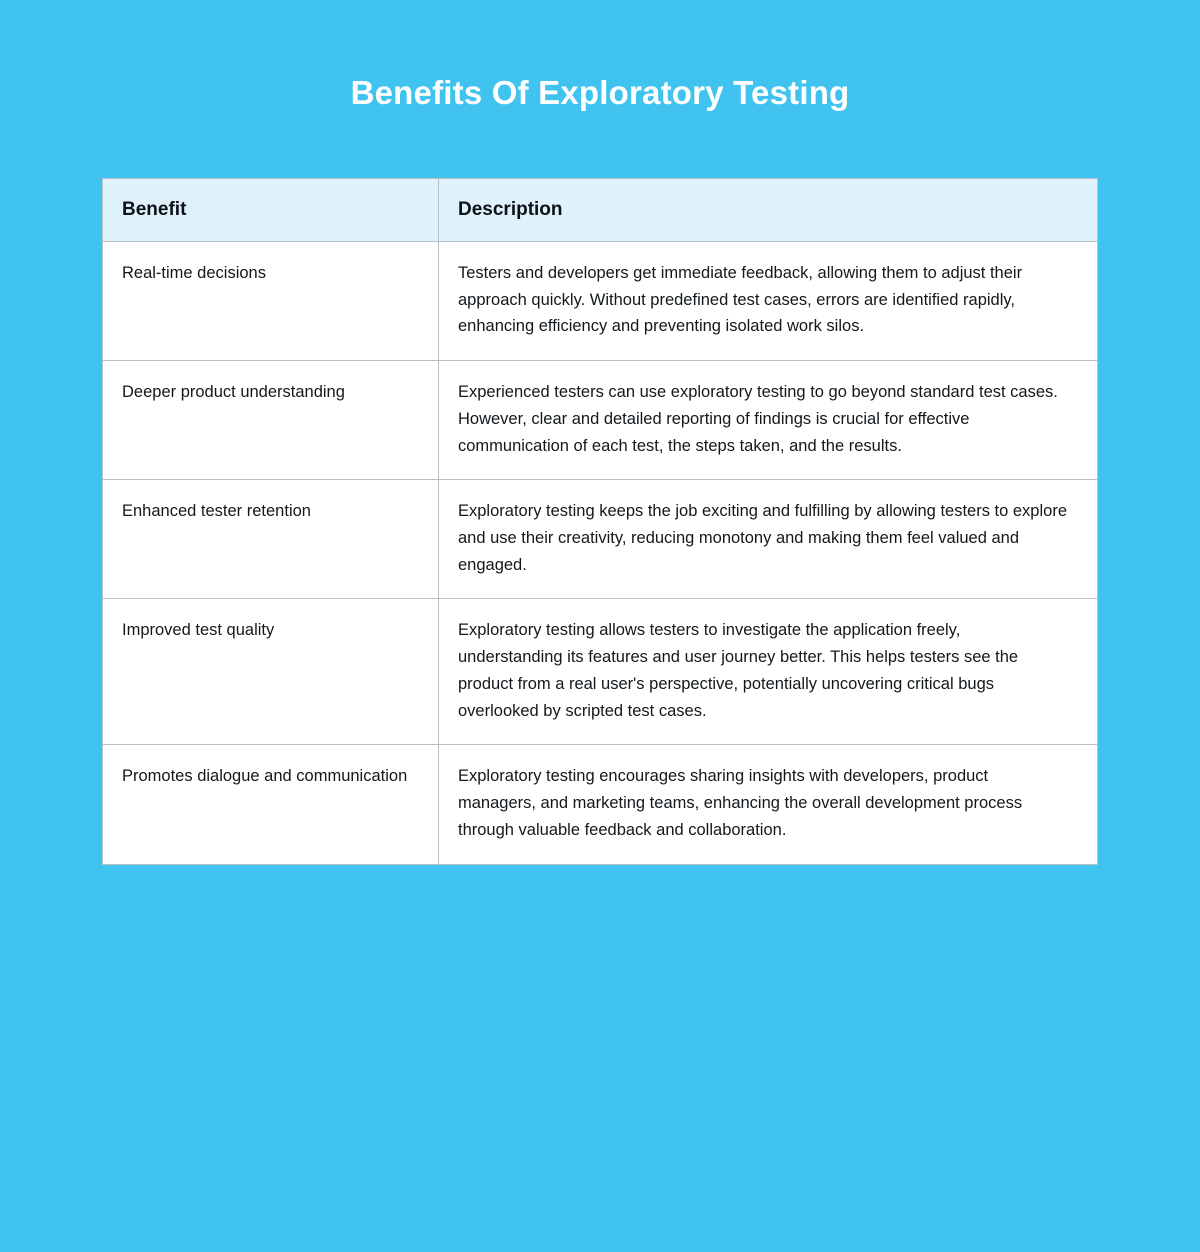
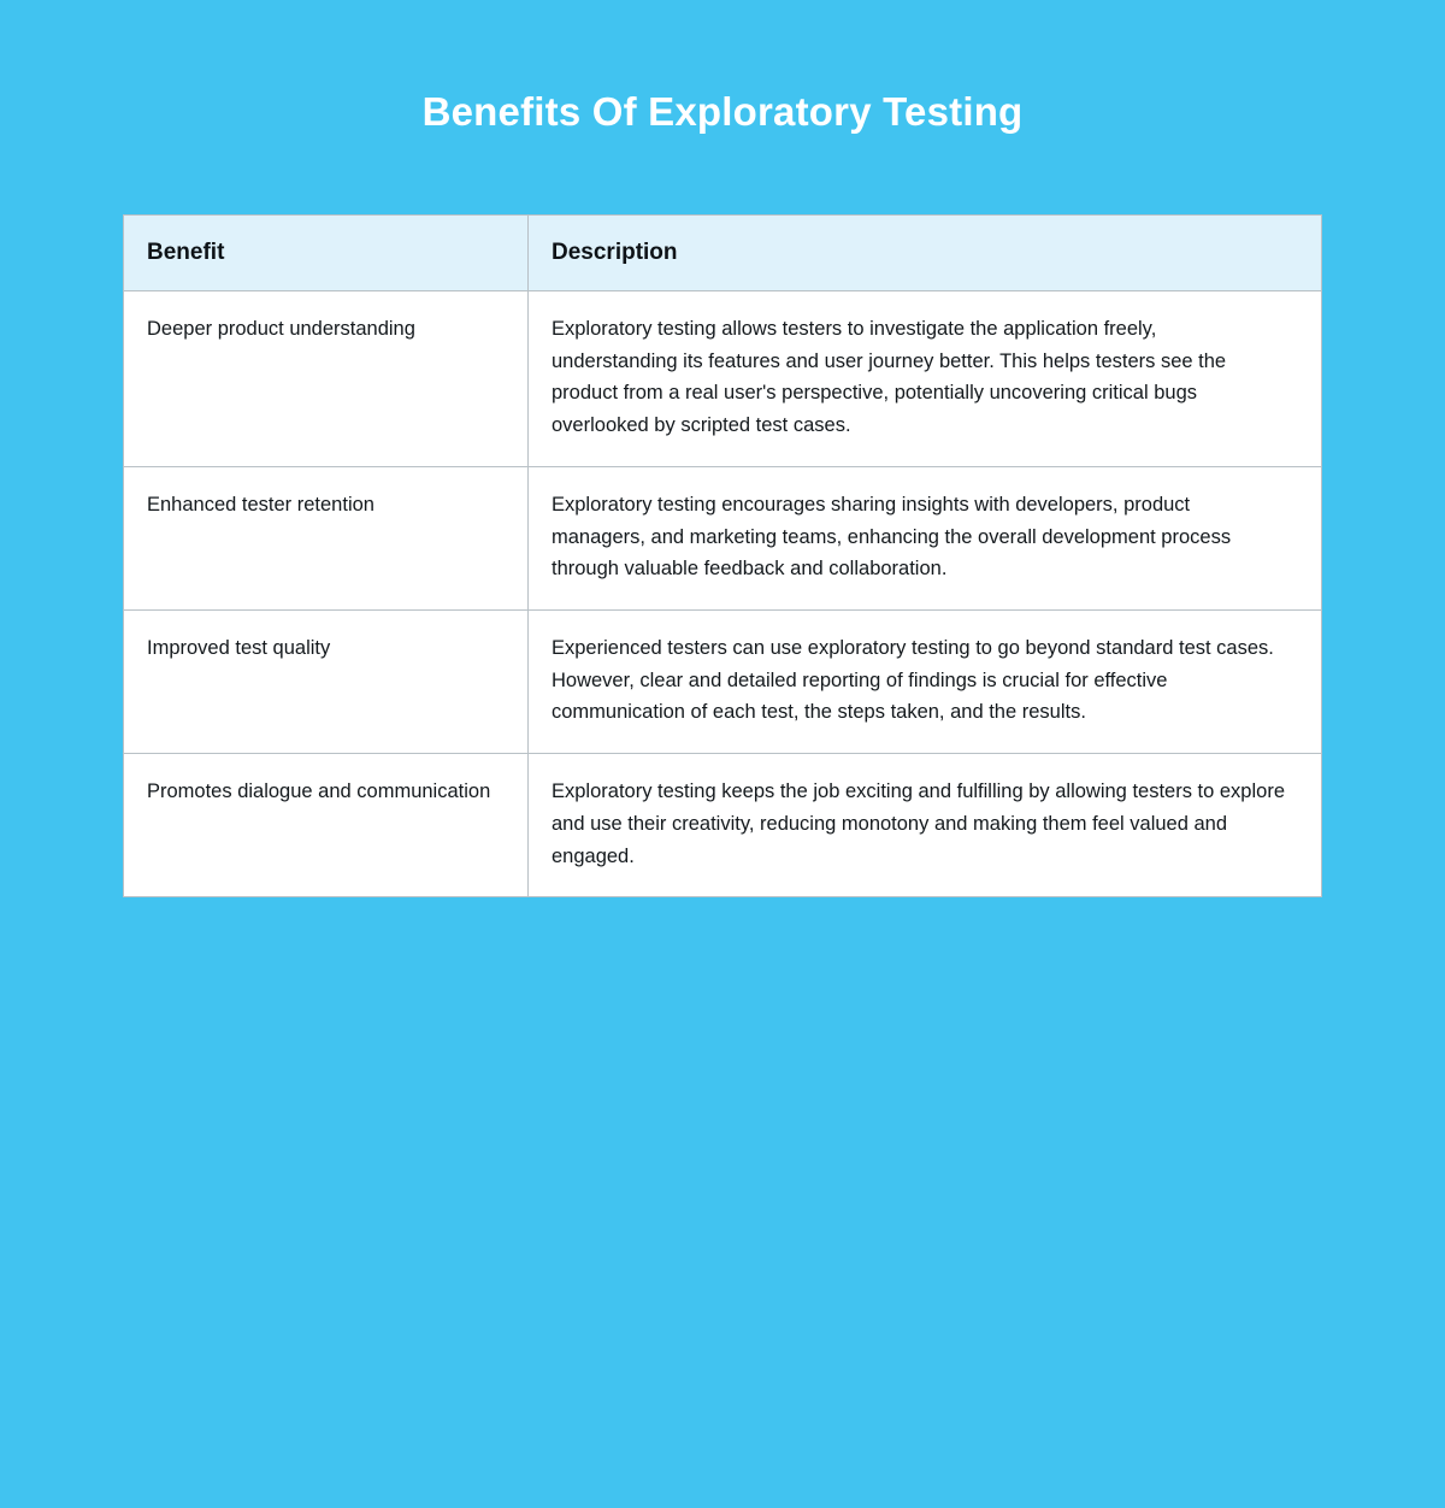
  Benefits Of Exploratory Testing
  Benefit	Description
- Real-time decisions	Testers and developers get immediate feedback, allowing them to adjust their approach quickly. Without predefined test cases, errors are identified rapidly, enhancing efficiency and preventing isolated work silos.
- Deeper product understanding	Experienced testers can use exploratory testing to go beyond standard test cases. However, clear and detailed reporting of findings is crucial for effective communication of each test, the steps taken, and the results.
+ Deeper product understanding	Exploratory testing allows testers to investigate the application freely, understanding its features and user journey better. This helps testers see the product from a real user's perspective, potentially uncovering critical bugs overlooked by scripted test cases.
- Enhanced tester retention	Exploratory testing keeps the job exciting and fulfilling by allowing testers to explore and use their creativity, reducing monotony and making them feel valued and engaged.
+ Enhanced tester retention	Exploratory testing encourages sharing insights with developers, product managers, and marketing teams, enhancing the overall development process through valuable feedback and collaboration.
- Improved test quality	Exploratory testing allows testers to investigate the application freely, understanding its features and user journey better. This helps testers see the product from a real user's perspective, potentially uncovering critical bugs overlooked by scripted test cases.
+ Improved test quality	Experienced testers can use exploratory testing to go beyond standard test cases. However, clear and detailed reporting of findings is crucial for effective communication of each test, the steps taken, and the results.
- Promotes dialogue and communication	Exploratory testing encourages sharing insights with developers, product managers, and marketing teams, enhancing the overall development process through valuable feedback and collaboration.
+ Promotes dialogue and communication	Exploratory testing keeps the job exciting and fulfilling by allowing testers to explore and use their creativity, reducing monotony and making them feel valued and engaged.
